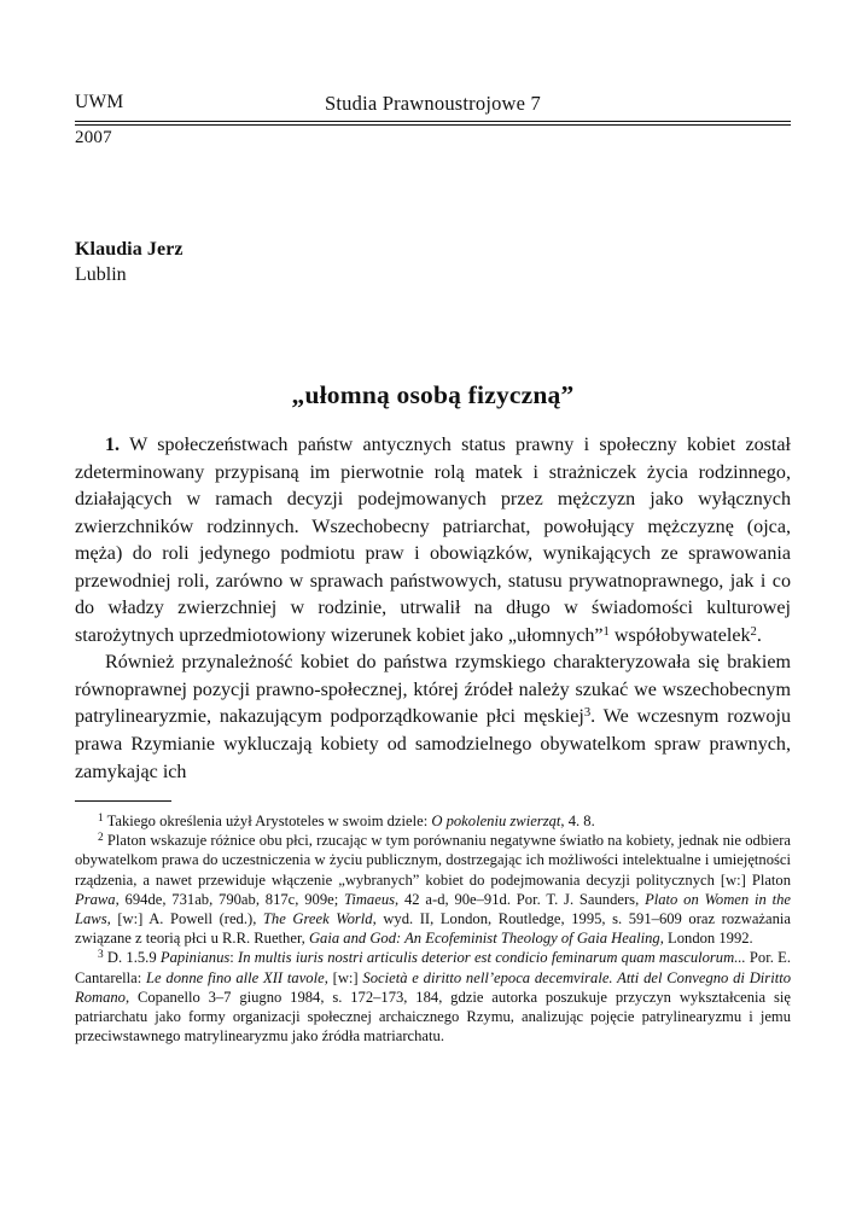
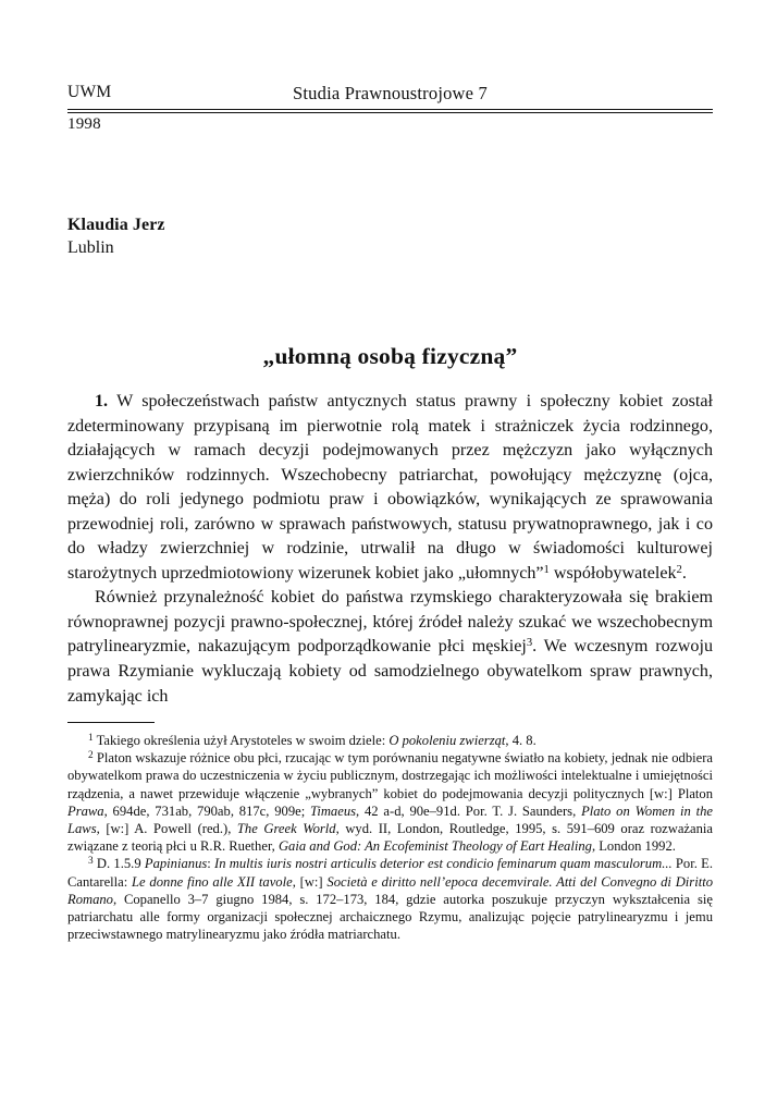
  UWM
  Studia Prawnoustrojowe 7
- 2007
+ 1998
  Klaudia Jerz
  Lublin
  „ułomną osobą fizyczną”
  1. W społeczeństwach państw antycznych status prawny i społeczny kobiet został zdeterminowany przypisaną im pierwotnie rolą matek i strażniczek życia rodzinnego, działających w ramach decyzji podejmowanych przez mężczyzn jako wyłącznych zwierzchników rodzinnych. Wszechobecny patriarchat, powołujący mężczyznę (ojca, męża) do roli jedynego podmiotu praw i obowiązków, wynikających ze sprawowania przewodniej roli, zarówno w sprawach państwowych, statusu prywatnoprawnego, jak i co do władzy zwierzchniej w rodzinie, utrwalił na długo w świadomości kulturowej starożytnych uprzedmiotowiony wizerunek kobiet jako „ułomnych”1 współobywatelek2.
  Również przynależność kobiet do państwa rzymskiego charakteryzowała się brakiem równoprawnej pozycji prawno-społecznej, której źródeł należy szukać we wszechobecnym patrylinearyzmie, nakazującym podporządkowanie płci męskiej3. We wczesnym rozwoju prawa Rzymianie wykluczają kobiety od samodzielnego obywatelkom spraw prawnych, zamykając ich
  1 Takiego określenia użył Arystoteles w swoim dziele: O pokoleniu zwierząt, 4. 8.
- 2 Platon wskazuje różnice obu płci, rzucając w tym porównaniu negatywne światło na kobiety, jednak nie odbiera obywatelkom prawa do uczestniczenia w życiu publicznym, dostrzegając ich możliwości intelektualne i umiejętności rządzenia, a nawet przewiduje włączenie „wybranych” kobiet do podejmowania decyzji politycznych [w:] Platon Prawa, 694de, 731ab, 790ab, 817c, 909e; Timaeus, 42 a-d, 90e–91d. Por. T. J. Saunders, Plato on Women in the Laws, [w:] A. Powell (red.), The Greek World, wyd. II, London, Routledge, 1995, s. 591–609 oraz rozważania związane z teorią płci u R.R. Ruether, Gaia and God: An Ecofeminist Theology of Gaia Healing, London 1992.
+ 2 Platon wskazuje różnice obu płci, rzucając w tym porównaniu negatywne światło na kobiety, jednak nie odbiera obywatelkom prawa do uczestniczenia w życiu publicznym, dostrzegając ich możliwości intelektualne i umiejętności rządzenia, a nawet przewiduje włączenie „wybranych” kobiet do podejmowania decyzji politycznych [w:] Platon Prawa, 694de, 731ab, 790ab, 817c, 909e; Timaeus, 42 a-d, 90e–91d. Por. T. J. Saunders, Plato on Women in the Laws, [w:] A. Powell (red.), The Greek World, wyd. II, London, Routledge, 1995, s. 591–609 oraz rozważania związane z teorią płci u R.R. Ruether, Gaia and God: An Ecofeminist Theology of Eart Healing, London 1992.
- 3 D. 1.5.9 Papinianus: In multis iuris nostri articulis deterior est condicio feminarum quam masculorum... Por. E. Cantarella: Le donne fino alle XII tavole, [w:] Società e diritto nell’epoca decemvirale. Atti del Convegno di Diritto Romano, Copanello 3–7 giugno 1984, s. 172–173, 184, gdzie autorka poszukuje przyczyn wykształcenia się patriarchatu jako formy organizacji społecznej archaicznego Rzymu, analizując pojęcie patrylinearyzmu i jemu przeciwstawnego matrylinearyzmu jako źródła matriarchatu.
+ 3 D. 1.5.9 Papinianus: In multis iuris nostri articulis deterior est condicio feminarum quam masculorum... Por. E. Cantarella: Le donne fino alle XII tavole, [w:] Società e diritto nell’epoca decemvirale. Atti del Convegno di Diritto Romano, Copanello 3–7 giugno 1984, s. 172–173, 184, gdzie autorka poszukuje przyczyn wykształcenia się patriarchatu alle formy organizacji społecznej archaicznego Rzymu, analizując pojęcie patrylinearyzmu i jemu przeciwstawnego matrylinearyzmu jako źródła matriarchatu.
